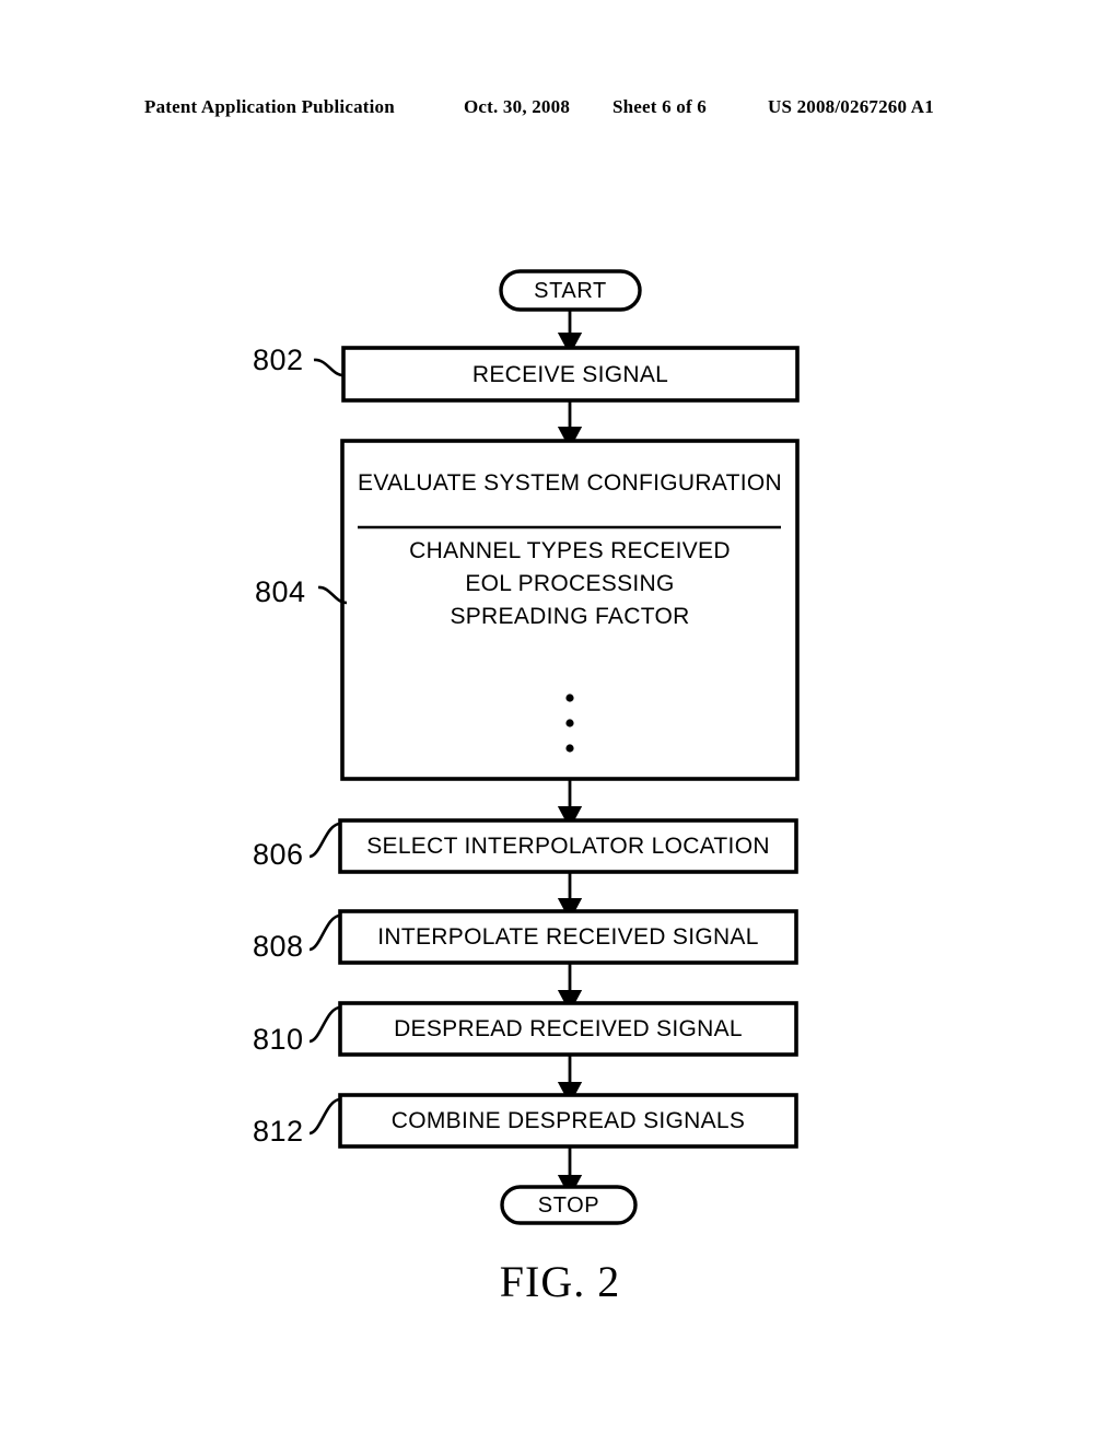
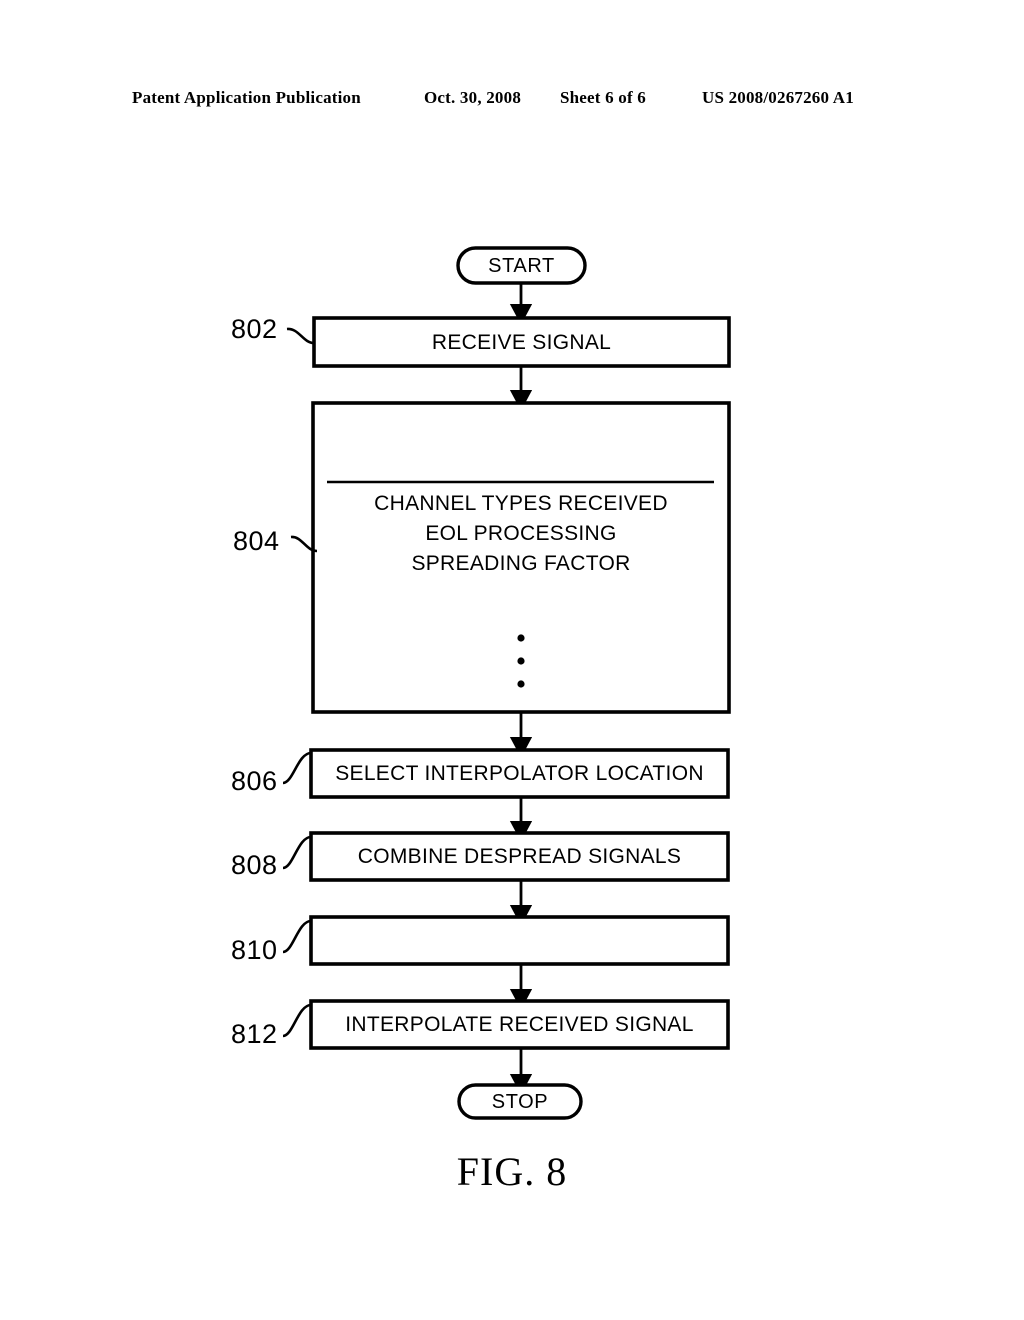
  Patent Application Publication
  Oct. 30, 2008
  Sheet 6 of 6
  US 2008/0267260 A1
  START
  STOP
  802
  RECEIVE SIGNAL
  804
- EVALUATE SYSTEM CONFIGURATION
  CHANNEL TYPES RECEIVED
  EOL PROCESSING
  SPREADING FACTOR
  806
  SELECT INTERPOLATOR LOCATION
  808
- INTERPOLATE RECEIVED SIGNAL
+ COMBINE DESPREAD SIGNALS
  810
- DESPREAD RECEIVED SIGNAL
  812
- COMBINE DESPREAD SIGNALS
+ INTERPOLATE RECEIVED SIGNAL
- FIG. 2
+ FIG. 8
